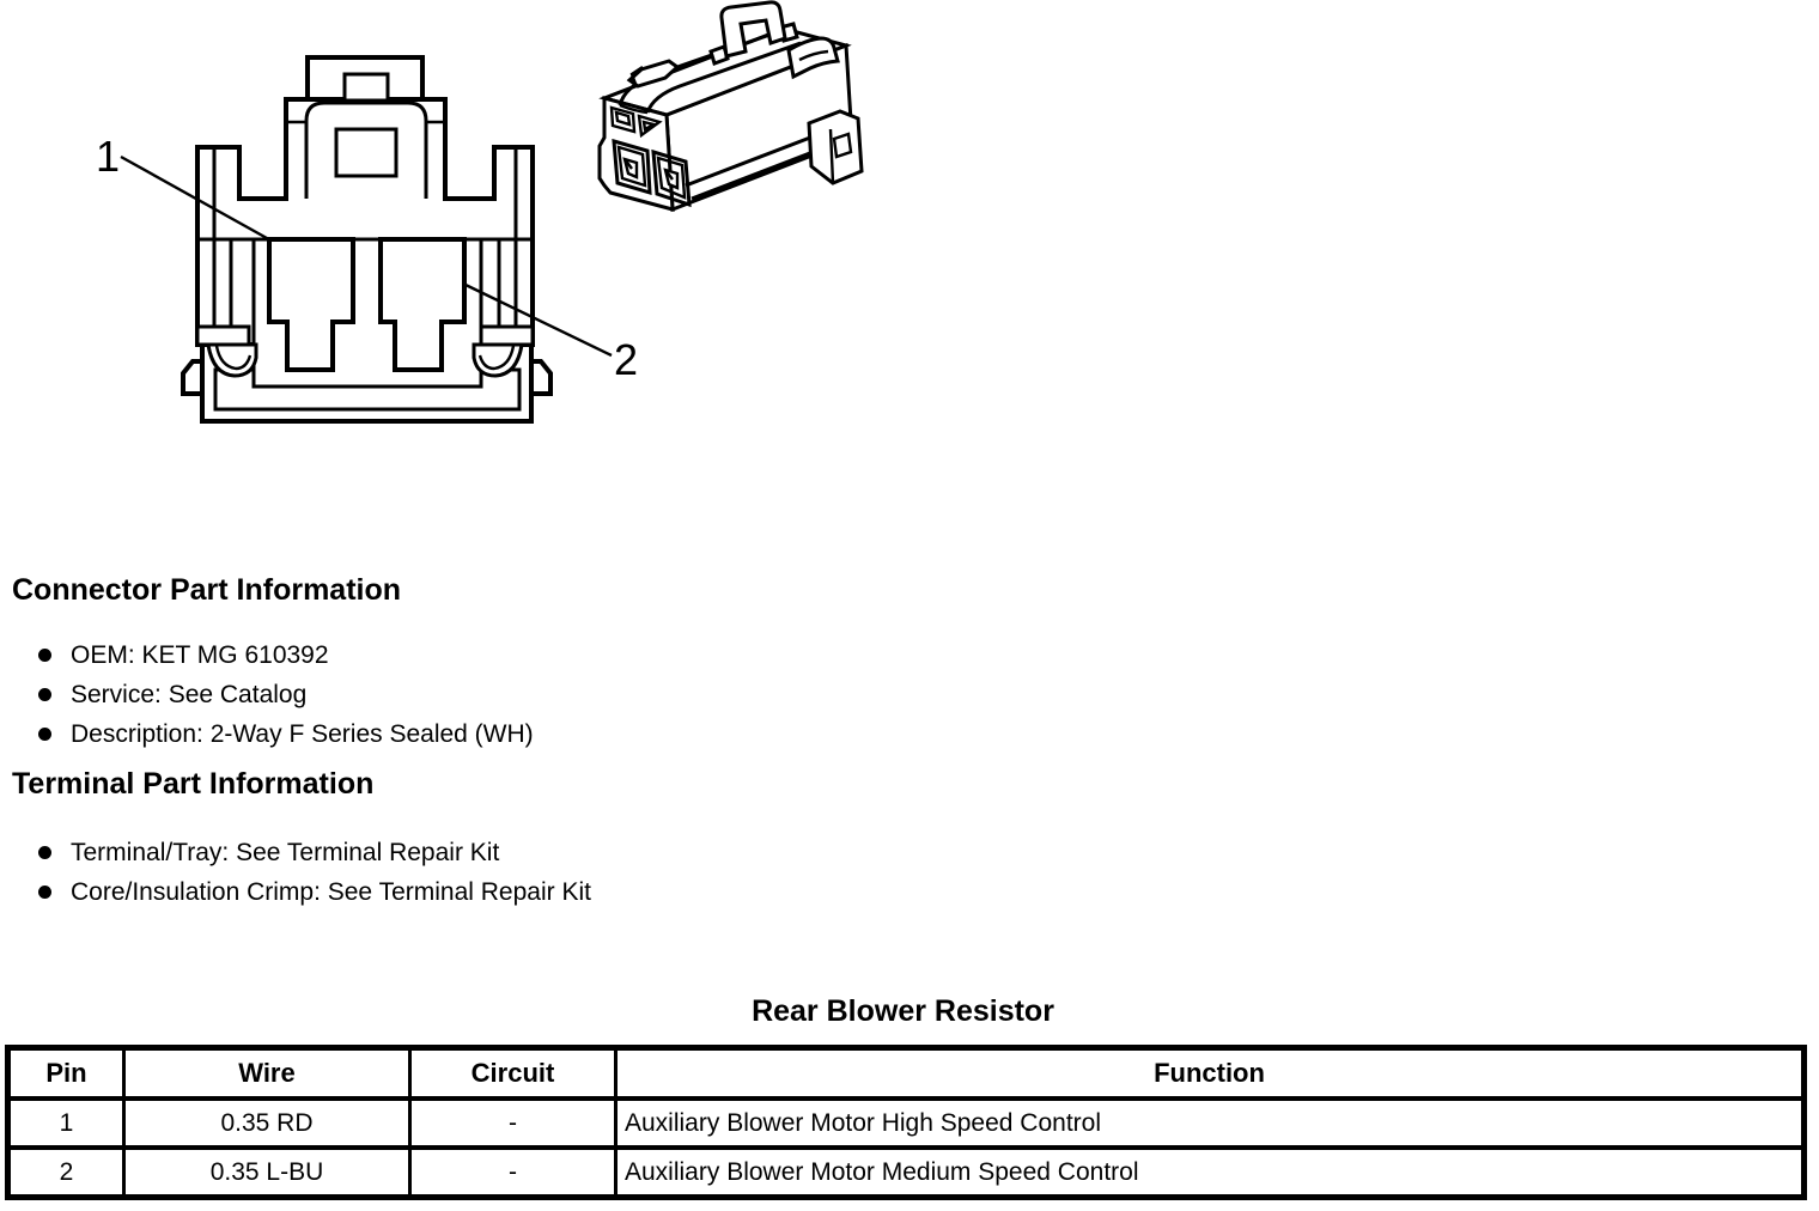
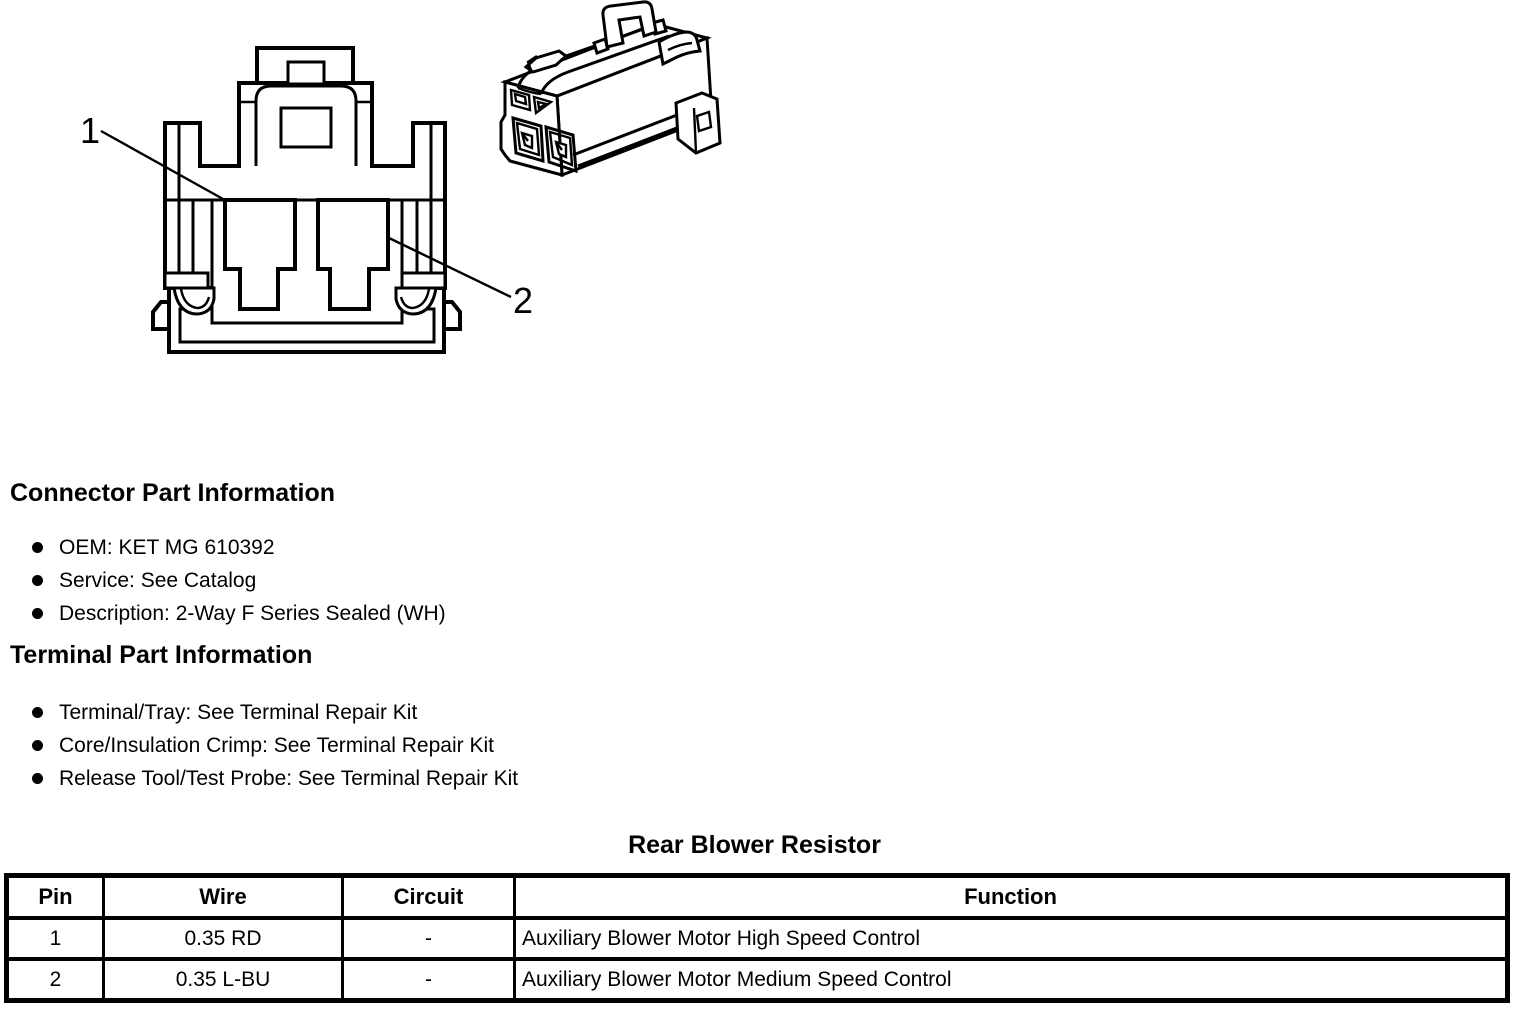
  1
  2
  Connector Part Information
  OEM: KET MG 610392
  Service: See Catalog
  Description: 2-Way F Series Sealed (WH)
  Terminal Part Information
  Terminal/Tray: See Terminal Repair Kit
  Core/Insulation Crimp: See Terminal Repair Kit
+ Release Tool/Test Probe: See Terminal Repair Kit
  Rear Blower Resistor
  Pin	Wire	Circuit	Function
  1	0.35 RD	-	Auxiliary Blower Motor High Speed Control
  2	0.35 L-BU	-	Auxiliary Blower Motor Medium Speed Control
